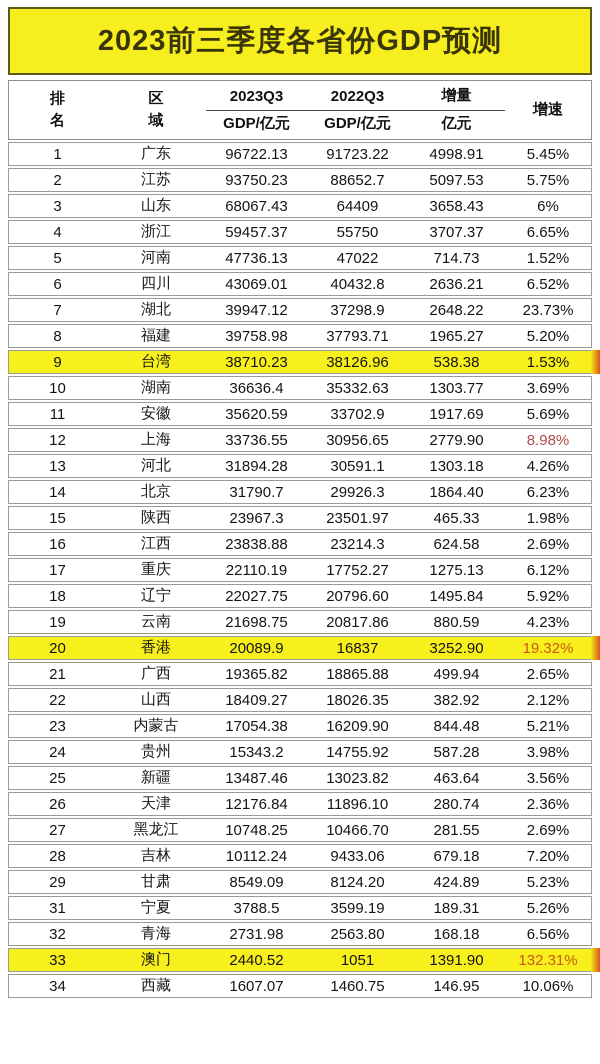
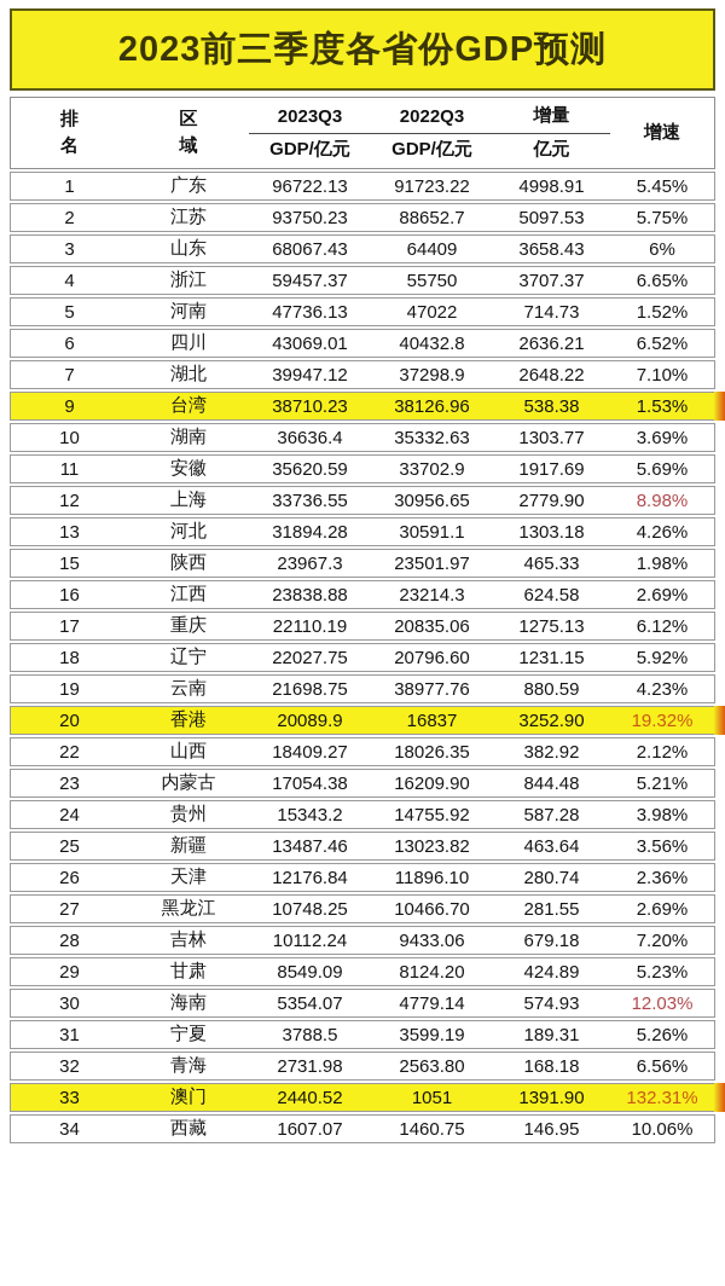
  2023前三季度各省份GDP预测
  排
  名
  区
  域
  2023Q3
  2022Q3
  增量
  GDP/亿元
  GDP/亿元
  亿元
  增速
  1
  广东
  96722.13
  91723.22
  4998.91
  5.45%
  2
  江苏
  93750.23
  88652.7
  5097.53
  5.75%
  3
  山东
  68067.43
  64409
  3658.43
  6%
  4
  浙江
  59457.37
  55750
  3707.37
  6.65%
  5
  河南
  47736.13
  47022
  714.73
  1.52%
  6
  四川
  43069.01
  40432.8
  2636.21
  6.52%
  7
  湖北
  39947.12
  37298.9
  2648.22
- 23.73%
+ 7.10%
- 8
- 福建
- 39758.98
- 37793.71
- 1965.27
- 5.20%
  9
  台湾
  38710.23
  38126.96
  538.38
  1.53%
  10
  湖南
  36636.4
  35332.63
  1303.77
  3.69%
  11
  安徽
  35620.59
  33702.9
  1917.69
  5.69%
  12
  上海
  33736.55
  30956.65
  2779.90
  8.98%
  13
  河北
  31894.28
  30591.1
  1303.18
  4.26%
- 14
- 北京
- 31790.7
- 29926.3
- 1864.40
- 6.23%
  15
  陕西
  23967.3
  23501.97
  465.33
  1.98%
  16
  江西
  23838.88
  23214.3
  624.58
  2.69%
  17
  重庆
  22110.19
- 17752.27
+ 20835.06
  1275.13
  6.12%
  18
  辽宁
  22027.75
  20796.60
- 1495.84
+ 1231.15
  5.92%
  19
  云南
  21698.75
- 20817.86
+ 38977.76
  880.59
  4.23%
  20
  香港
  20089.9
  16837
  3252.90
  19.32%
- 21
- 广西
- 19365.82
- 18865.88
- 499.94
- 2.65%
  22
  山西
  18409.27
  18026.35
  382.92
  2.12%
  23
  内蒙古
  17054.38
  16209.90
  844.48
  5.21%
  24
  贵州
  15343.2
  14755.92
  587.28
  3.98%
  25
  新疆
  13487.46
  13023.82
  463.64
  3.56%
  26
  天津
  12176.84
  11896.10
  280.74
  2.36%
  27
  黑龙江
  10748.25
  10466.70
  281.55
  2.69%
  28
  吉林
  10112.24
  9433.06
  679.18
  7.20%
  29
  甘肃
  8549.09
  8124.20
  424.89
  5.23%
+ 30
+ 海南
+ 5354.07
+ 4779.14
+ 574.93
+ 12.03%
  31
  宁夏
  3788.5
  3599.19
  189.31
  5.26%
  32
  青海
  2731.98
  2563.80
  168.18
  6.56%
  33
  澳门
  2440.52
  1051
  1391.90
  132.31%
  34
  西藏
  1607.07
  1460.75
  146.95
  10.06%
